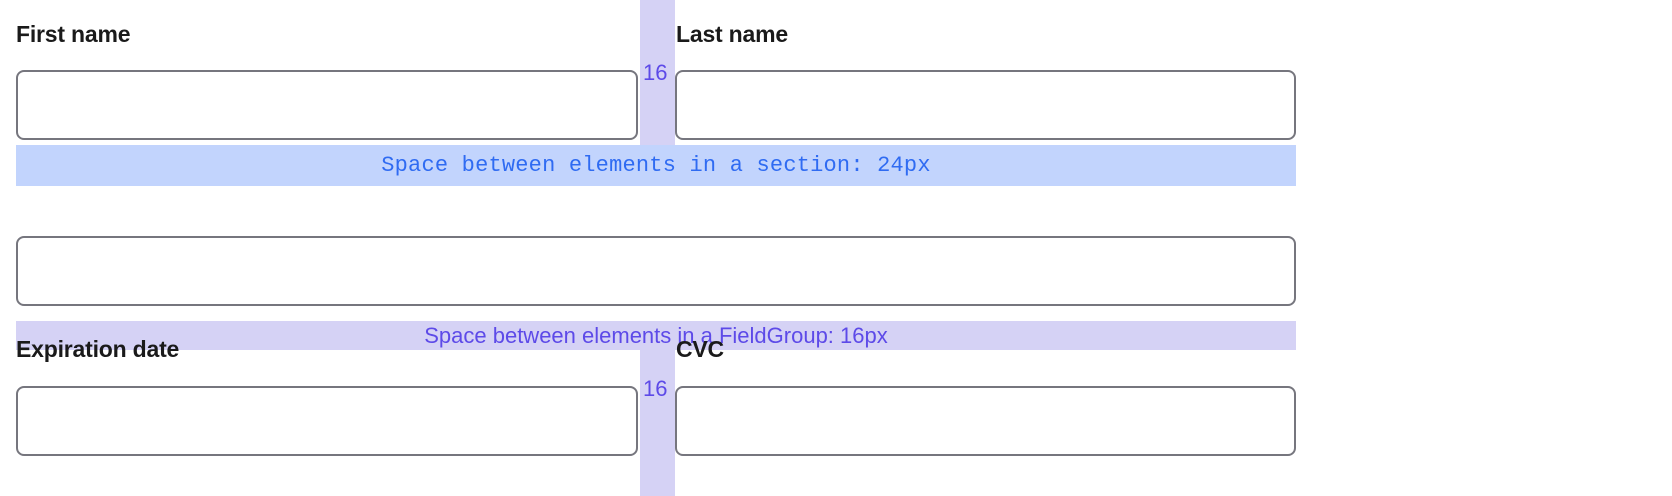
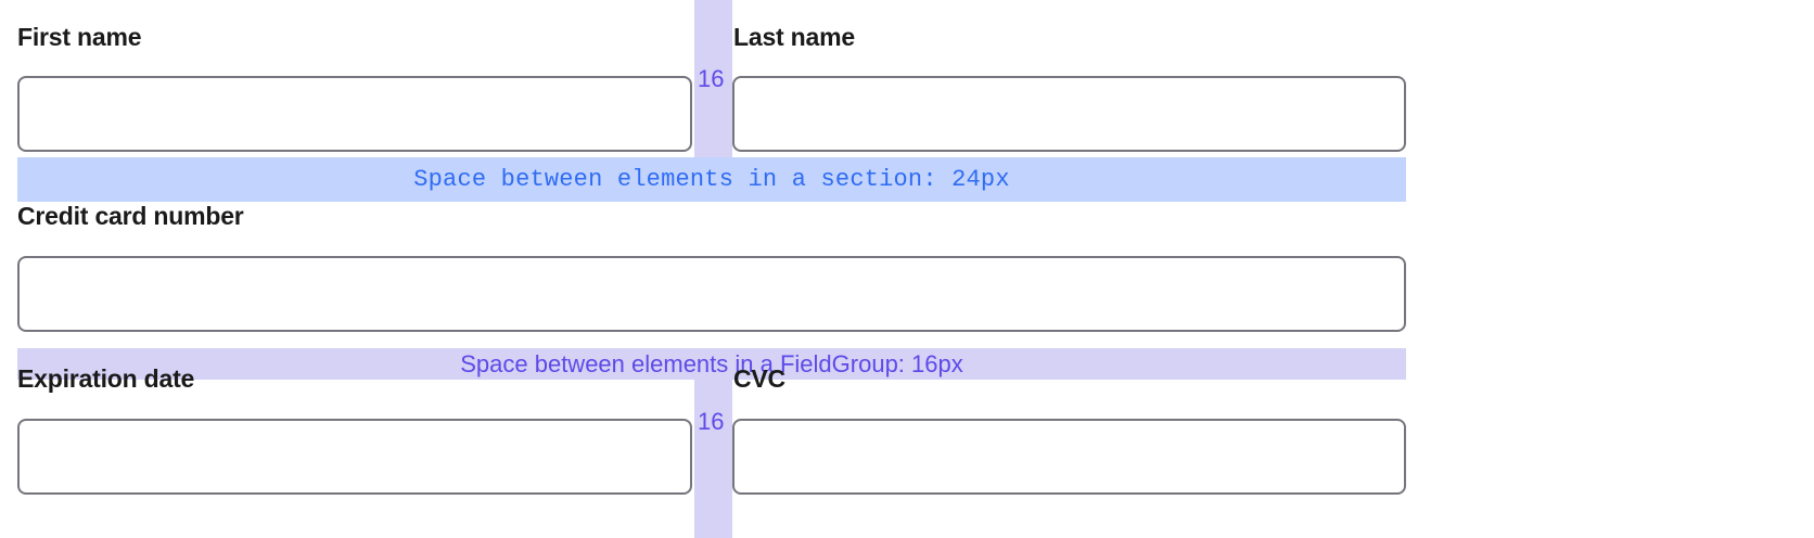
  16
  First name
  Last name
  Space between elements in a section: 24px
+ Credit card number
  Space between elements in a FieldGroup: 16px
  16
  Expiration date
  CVC
